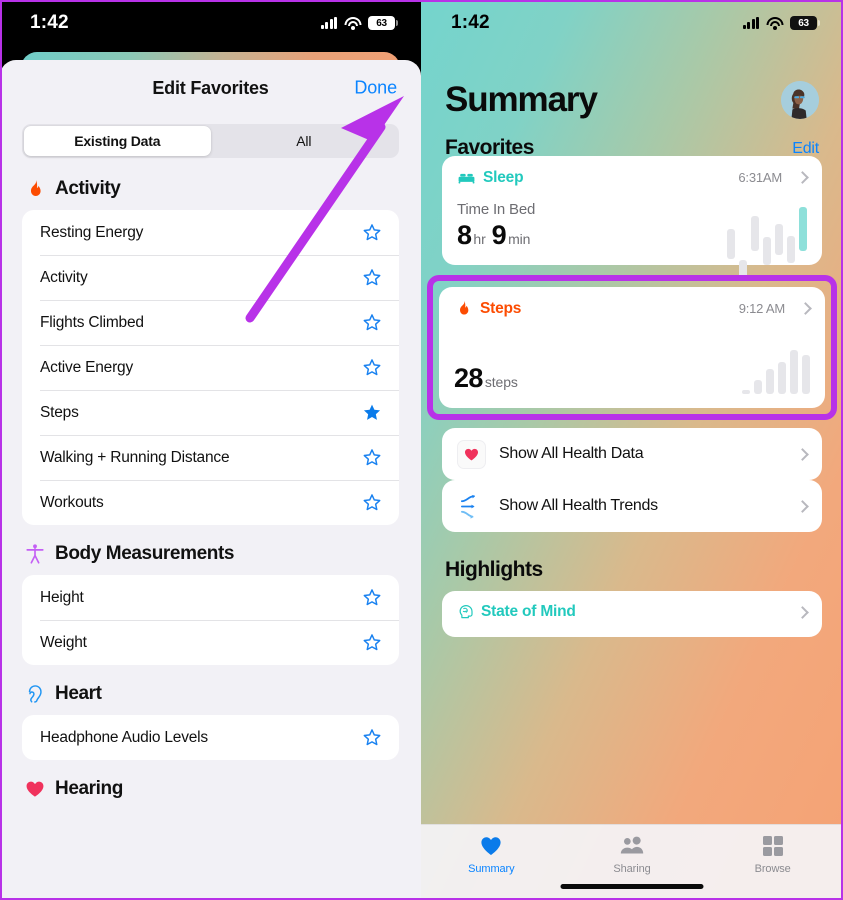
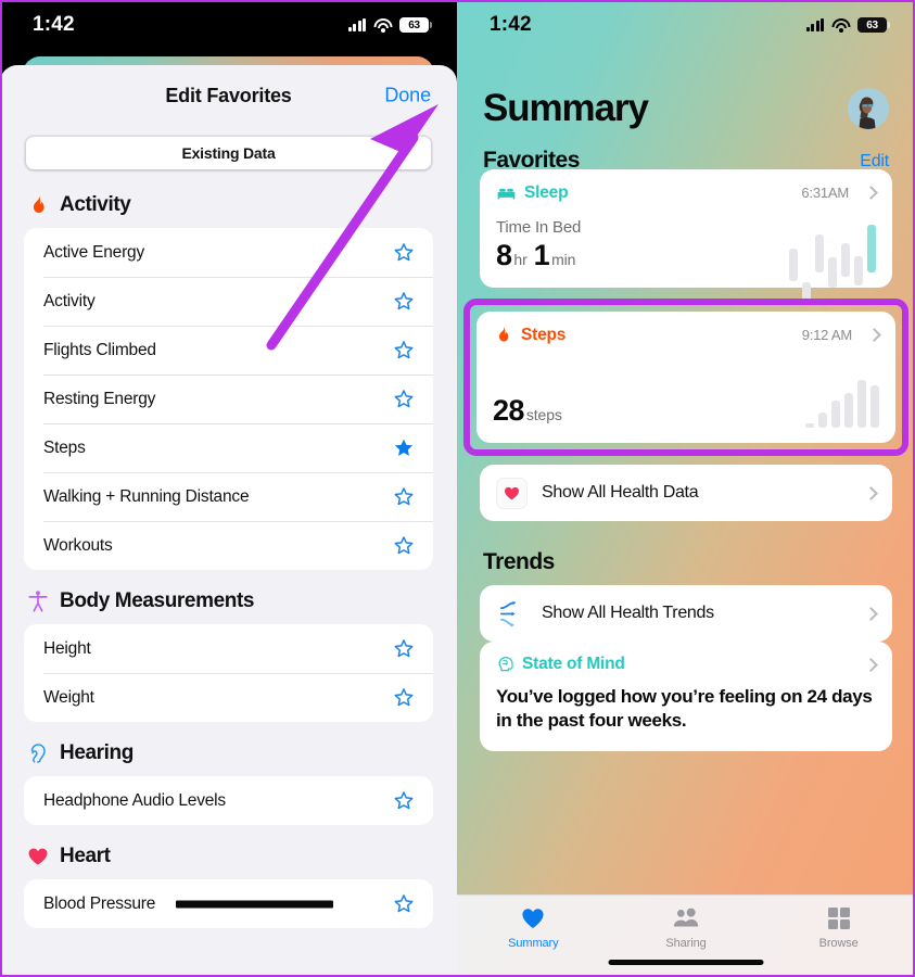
  1:42
  63
  Edit Favorites
  Done
  Existing Data
- All
  Activity
- Resting Energy
+ Active Energy
  Activity
  Flights Climbed
- Active Energy
+ Resting Energy
  Steps
  Walking + Running Distance
  Workouts
  Body Measurements
  Height
  Weight
- Heart
+ Hearing
  Headphone Audio Levels
- Hearing
+ Heart
+ Blood Pressure
  1:42
  63
  Summary
  Favorites
  Edit
  Sleep
  6:31AM
  Time In Bed
  8
  hr
- 9
+ 1
  min
  Steps
  9:12 AM
  28
  steps
  Show All Health Data
+ Trends
  Show All Health Trends
- Highlights
  State of Mind
+ You’ve logged how you’re feeling on 24 days in the past four weeks.
  Summary
  Sharing
  Browse
